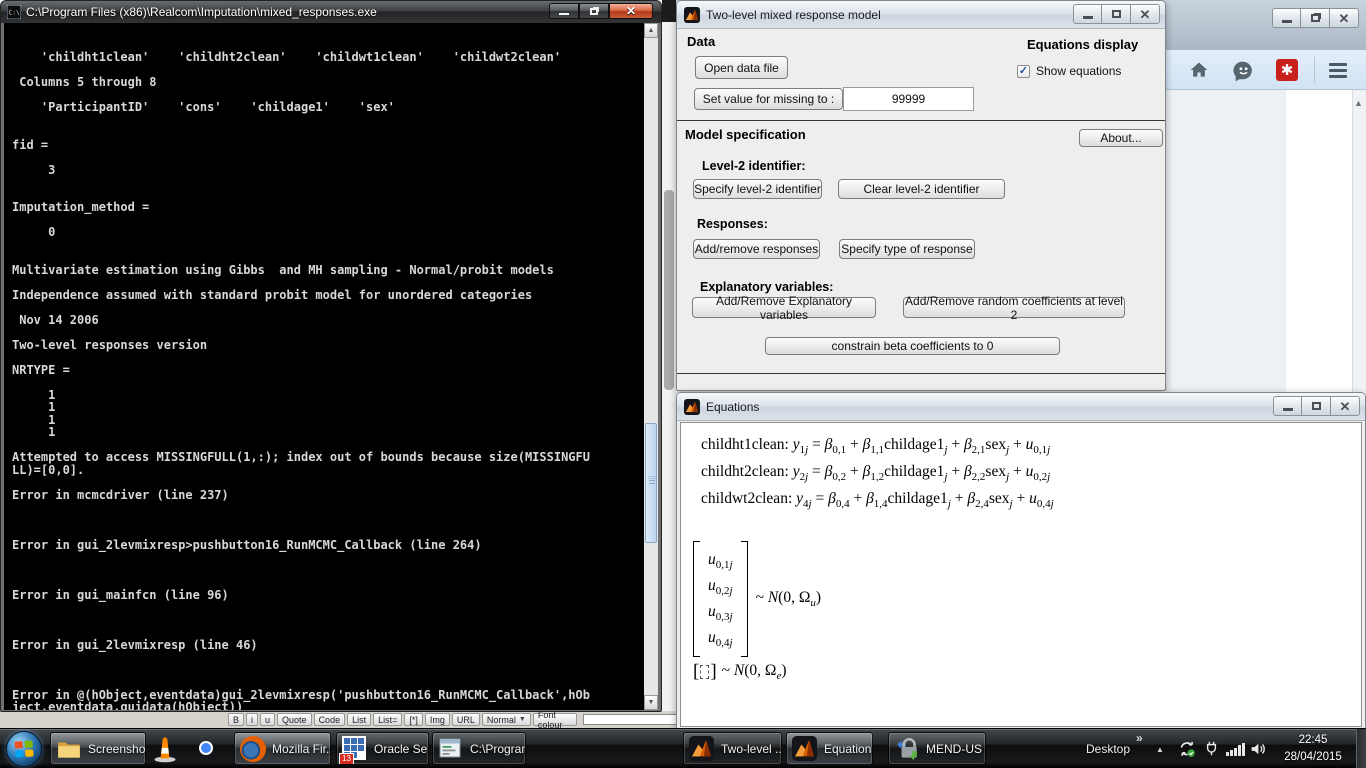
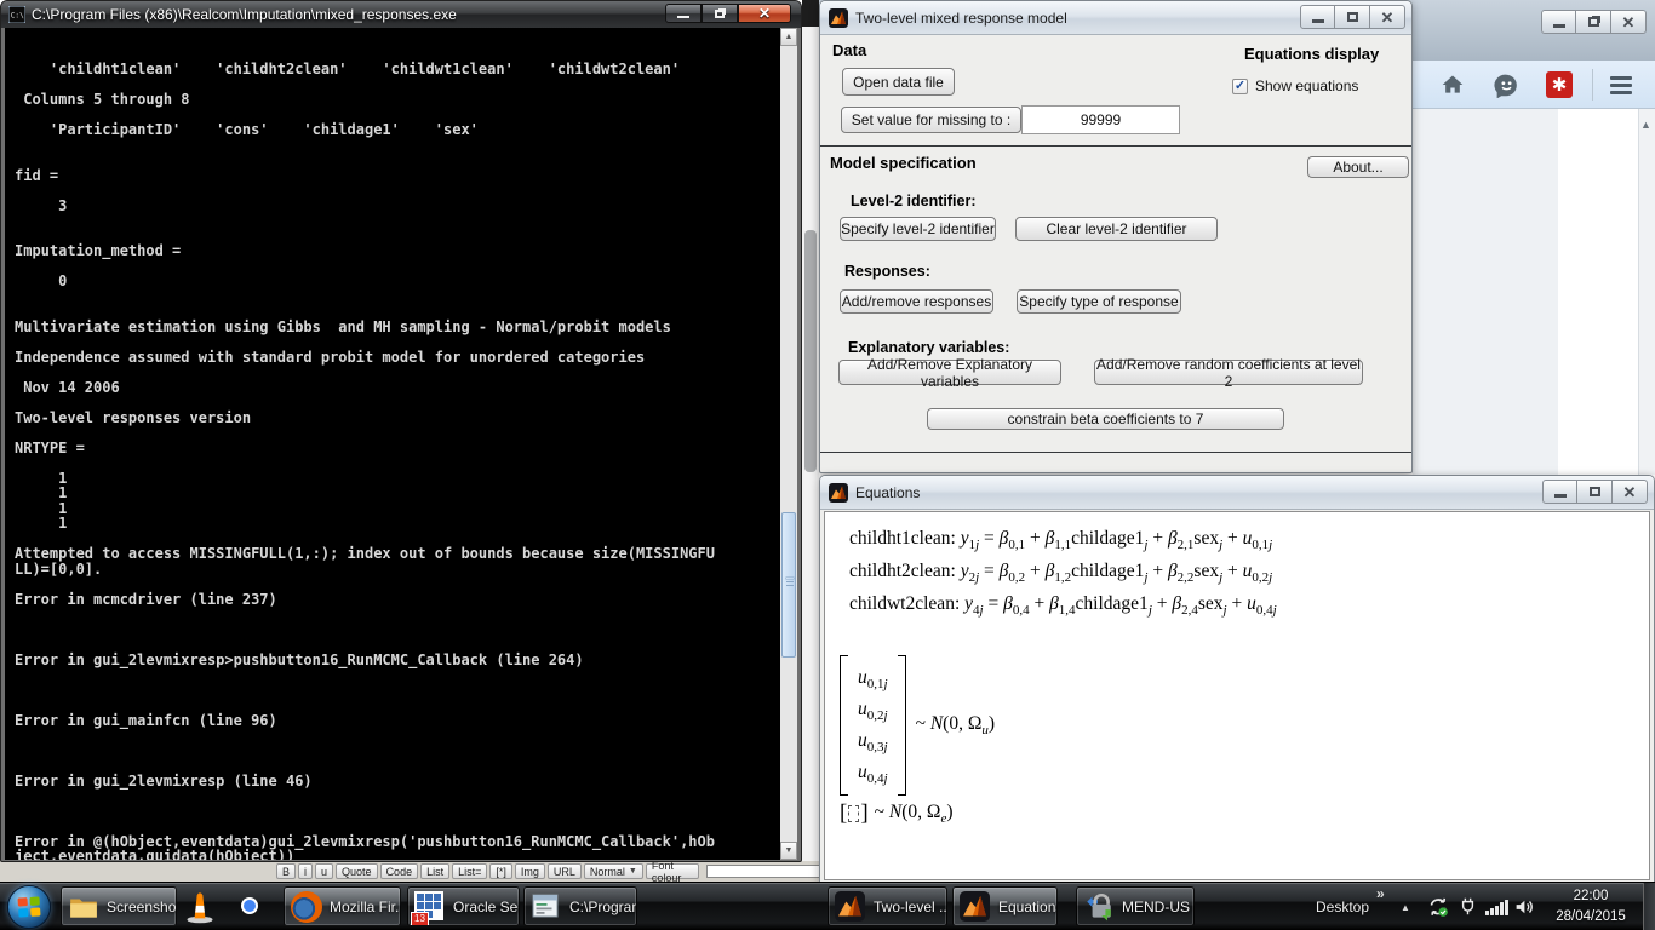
  ✕
  ✱
  ▲
  B
  i
  u
  Quote
  Code
  List
  List=
  [*]
  Img
  URL
  Normal
  Font colour
  C:\Program Files (x86)\Realcom\Imputation\mixed_responses.exe
  ✕
  'childht1clean' 'childht2clean' 'childwt1clean' 'childwt2clean'
  Columns 5 through 8
  'ParticipantID' 'cons' 'childage1' 'sex'
  fid =
  3
  Imputation_method =
  0
  Multivariate estimation using Gibbs and MH sampling - Normal/probit models
  Independence assumed with standard probit model for unordered categories
  Nov 14 2006
  Two-level responses version
  NRTYPE =
  1
  1
  1
  1
  Attempted to access MISSINGFULL(1,:); index out of bounds because size(MISSINGFU
  LL)=[0,0].
  Error in mcmcdriver (line 237)
  Error in gui_2levmixresp>pushbutton16_RunMCMC_Callback (line 264)
  Error in gui_mainfcn (line 96)
  Error in gui_2levmixresp (line 46)
  Error in @(hObject,eventdata)gui_2levmixresp('pushbutton16_RunMCMC_Callback',hOb
  ject,eventdata,guidata(hObject))
  Two-level mixed response model
  ✕
  Data
  Open data file
  Equations display
  ✓
  Show equations
  Set value for missing to :
  99999
  Model specification
  About...
  Level-2 identifier:
  Specify level-2 identifier
  Clear level-2 identifier
  Responses:
  Add/remove responses
  Specify type of response
  Explanatory variables:
  Add/Remove Explanatory variables
  Add/Remove random coefficients at level 2
- constrain beta coefficients to 0
+ constrain beta coefficients to 7
  Equations
  ✕
  childht1clean: y1j = β0,1 + β1,1childage1j + β2,1sexj + u0,1j
  childht2clean: y2j = β0,2 + β1,2childage1j + β2,2sexj + u0,2j
  childwt2clean: y4j = β0,4 + β1,4childage1j + β2,4sexj + u0,4j
  u0,1j
  u0,2j
  u0,3j
  u0,4j
  ~ N(0, Ωu)
  [
  ]
  ~ N(0, Ωe)
  Screensho
  Mozilla Fir.
  13
  Two-level ..
  Equation
  »
  Desktop
  ▲
- 22:45
+ 22:00
  28/04/2015
